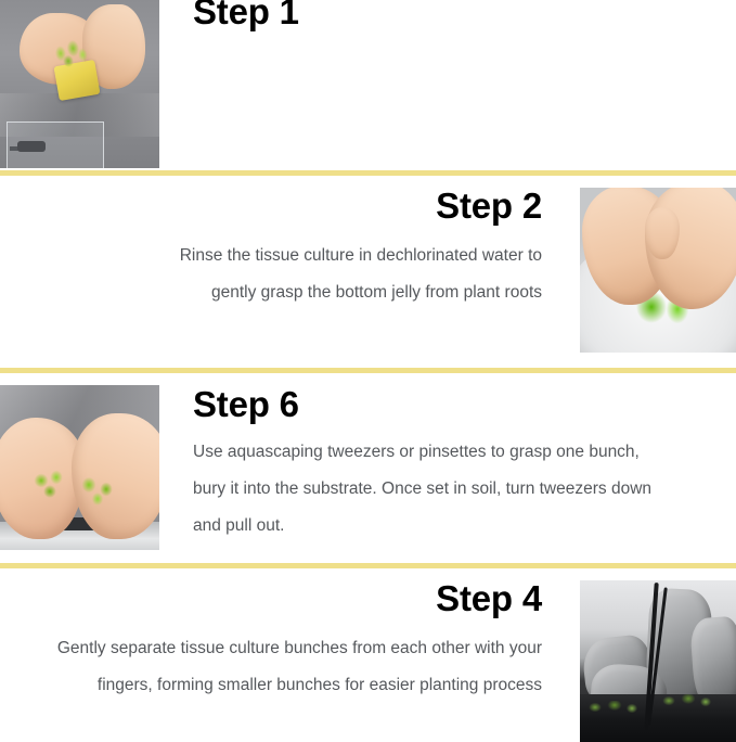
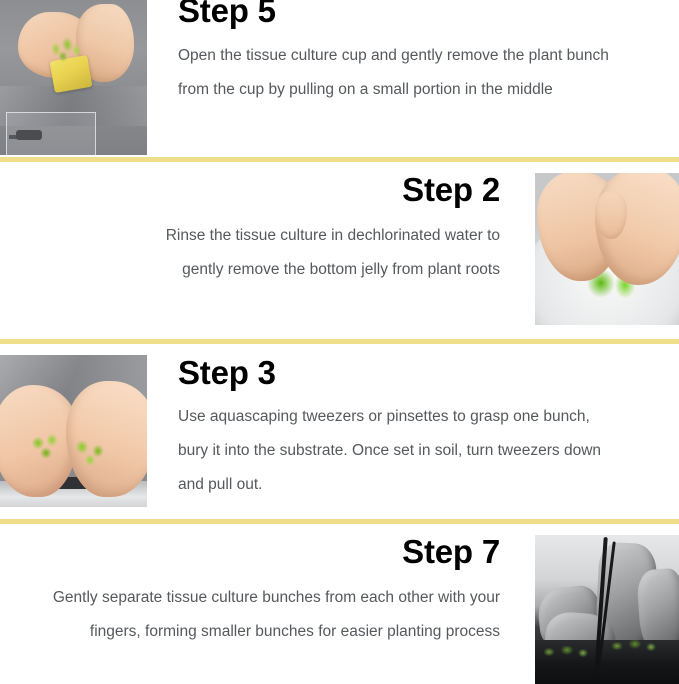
- Step 1
+ Step 5
+ Open the tissue culture cup and gently remove the plant bunch from the cup by pulling on a small portion in the middle
  Step 2
- Rinse the tissue culture in dechlorinated water to gently grasp the bottom jelly from plant roots
+ Rinse the tissue culture in dechlorinated water to gently remove the bottom jelly from plant roots
- Step 6
+ Step 3
  Use aquascaping tweezers or pinsettes to grasp one bunch, bury it into the substrate. Once set in soil, turn tweezers down and pull out.
- Step 4
+ Step 7
  Gently separate tissue culture bunches from each other with your fingers, forming smaller bunches for easier planting process
